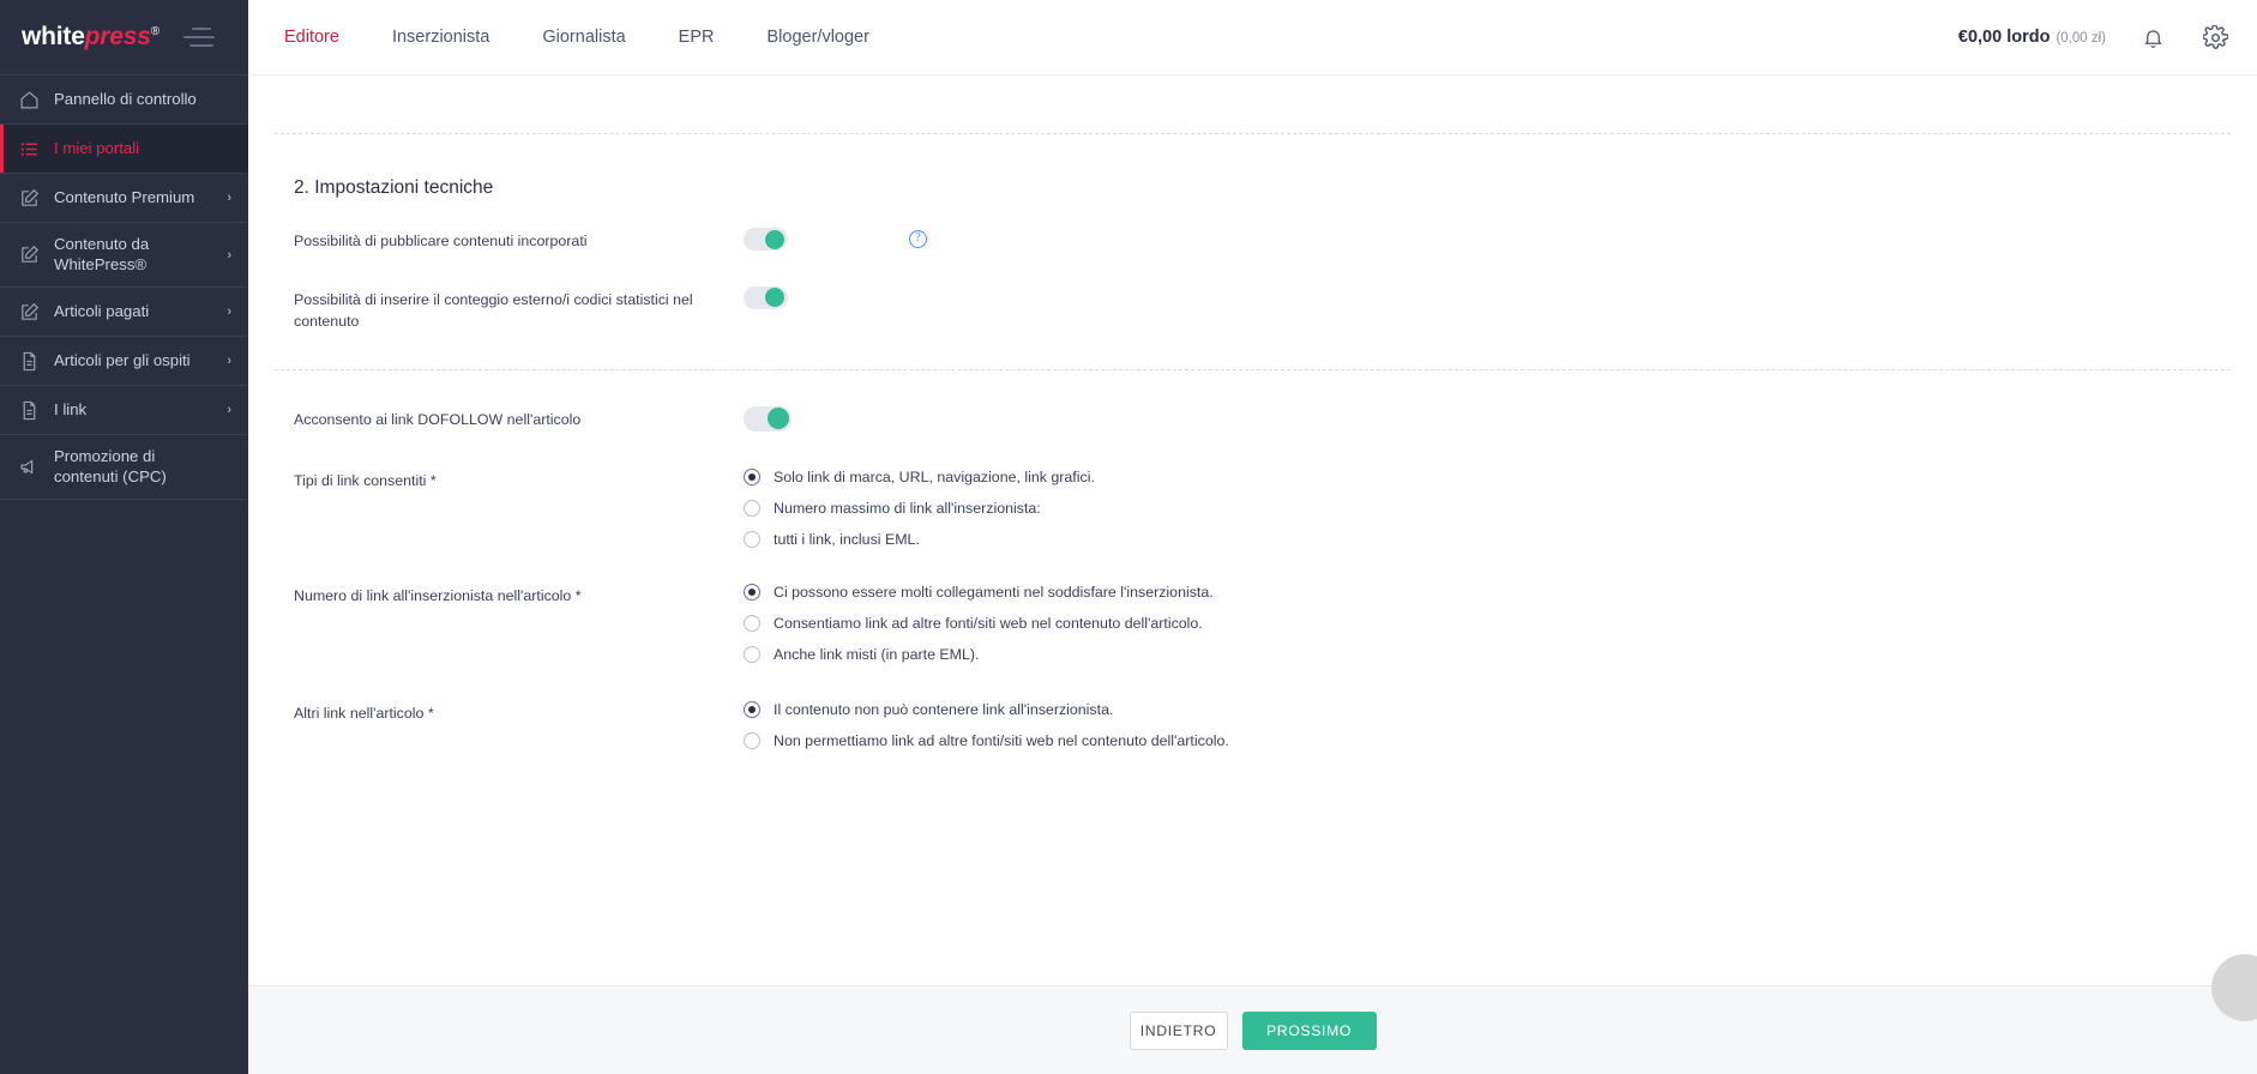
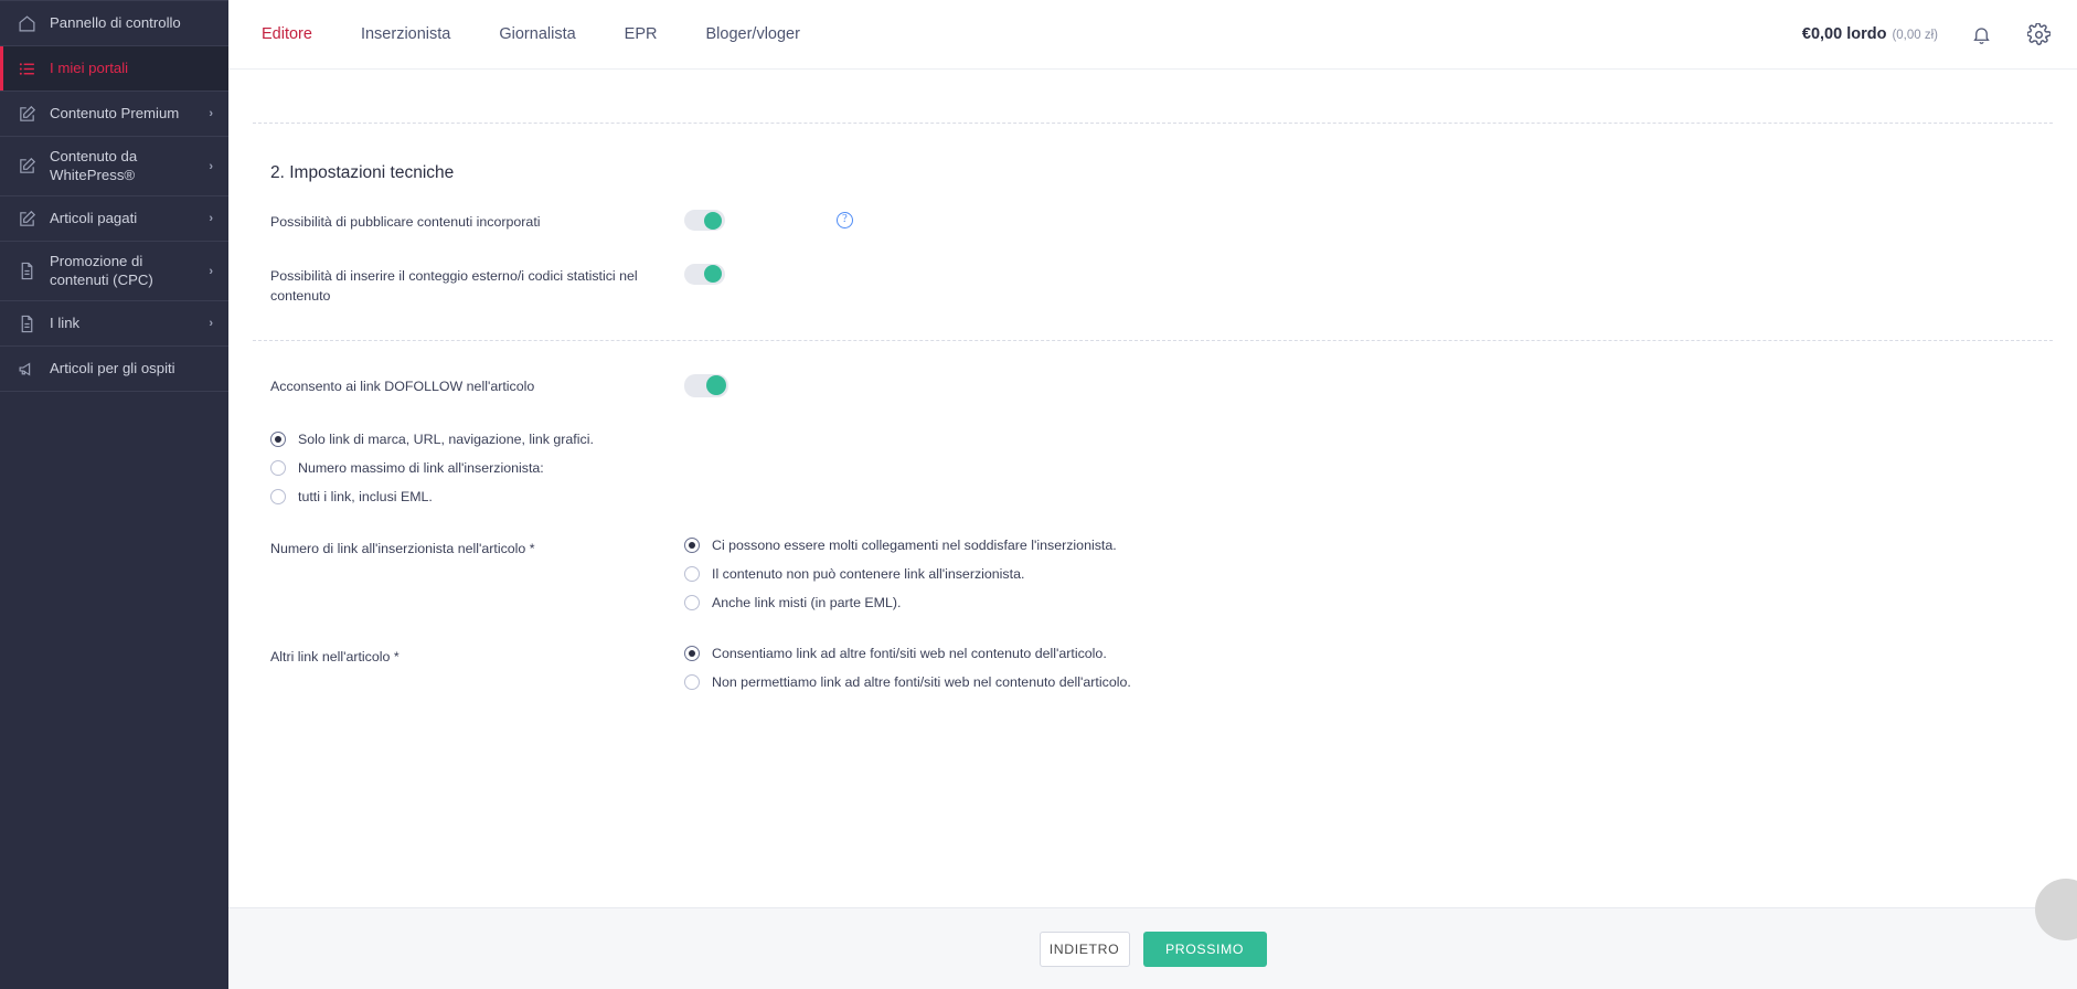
- whitepress®
  Pannello di controllo
  I miei portali
  Contenuto Premium
  ›
  Contenuto da WhitePress®
  ›
  Articoli pagati
  ›
- Articoli per gli ospiti
+ Promozione di contenuti (CPC)
  ›
  I link
  ›
- Promozione di contenuti (CPC)
+ Articoli per gli ospiti
  Editore
  Inserzionista
  Giornalista
  EPR
  Bloger/vloger
  €0,00 lordo (0,00 zł)
  2. Impostazioni tecniche
  Possibilità di pubblicare contenuti incorporati
  ?
  Possibilità di inserire il conteggio esterno/i codici statistici nel contenuto
  Acconsento ai link DOFOLLOW nell'articolo
- Tipi di link consentiti *
  Solo link di marca, URL, navigazione, link grafici.
  Numero massimo di link all'inserzionista:
  tutti i link, inclusi EML.
  Numero di link all'inserzionista nell'articolo *
  Ci possono essere molti collegamenti nel soddisfare l'inserzionista.
- Consentiamo link ad altre fonti/siti web nel contenuto dell'articolo.
+ Il contenuto non può contenere link all'inserzionista.
  Anche link misti (in parte EML).
  Altri link nell'articolo *
- Il contenuto non può contenere link all'inserzionista.
+ Consentiamo link ad altre fonti/siti web nel contenuto dell'articolo.
  Non permettiamo link ad altre fonti/siti web nel contenuto dell'articolo.
  INDIETRO
  PROSSIMO
